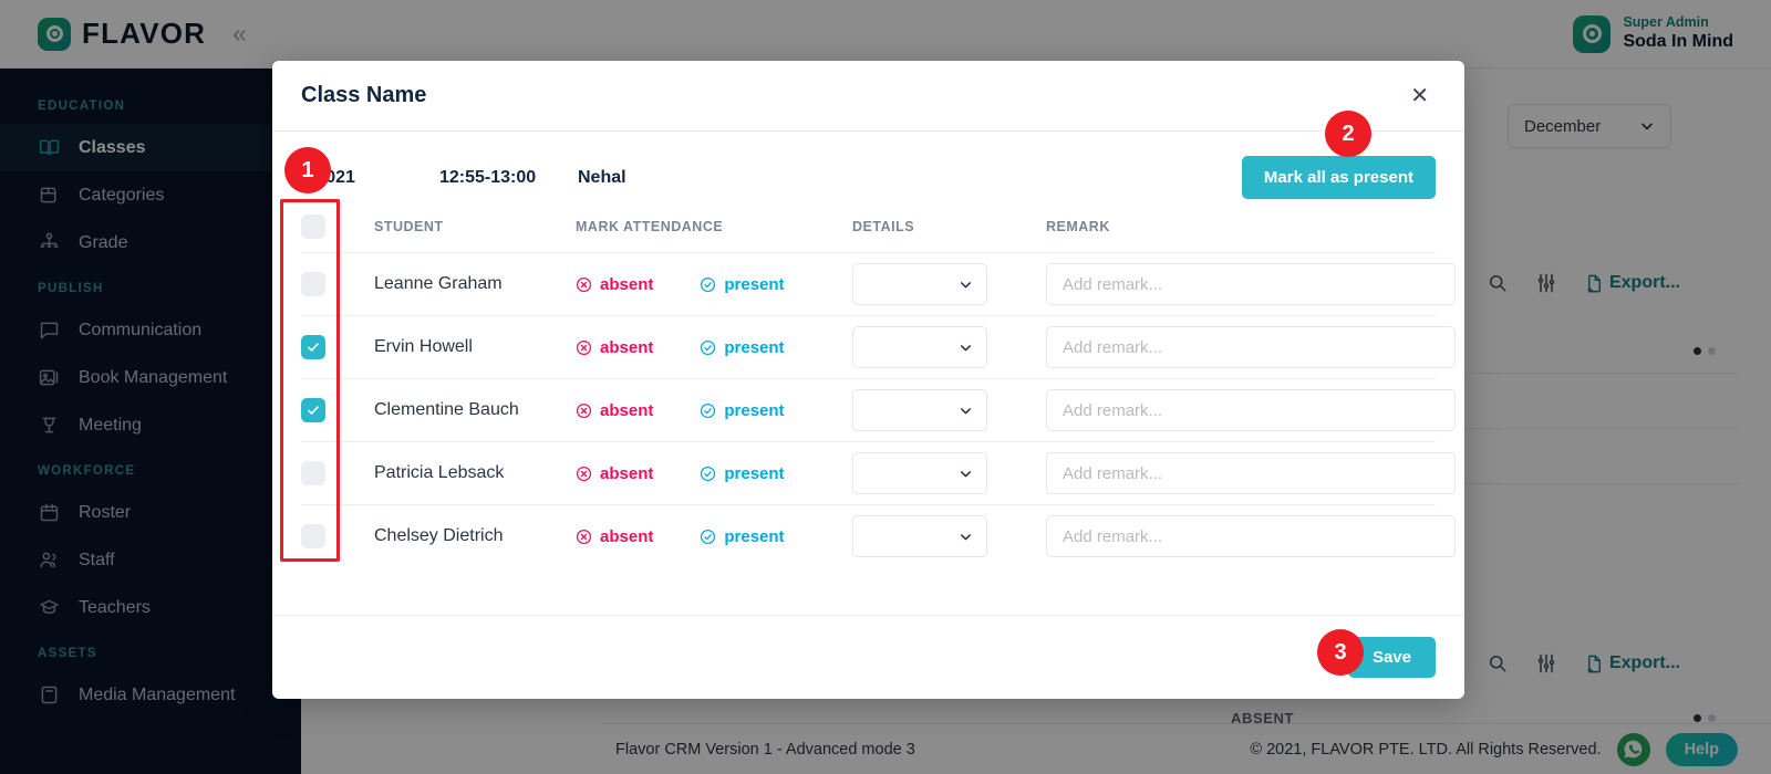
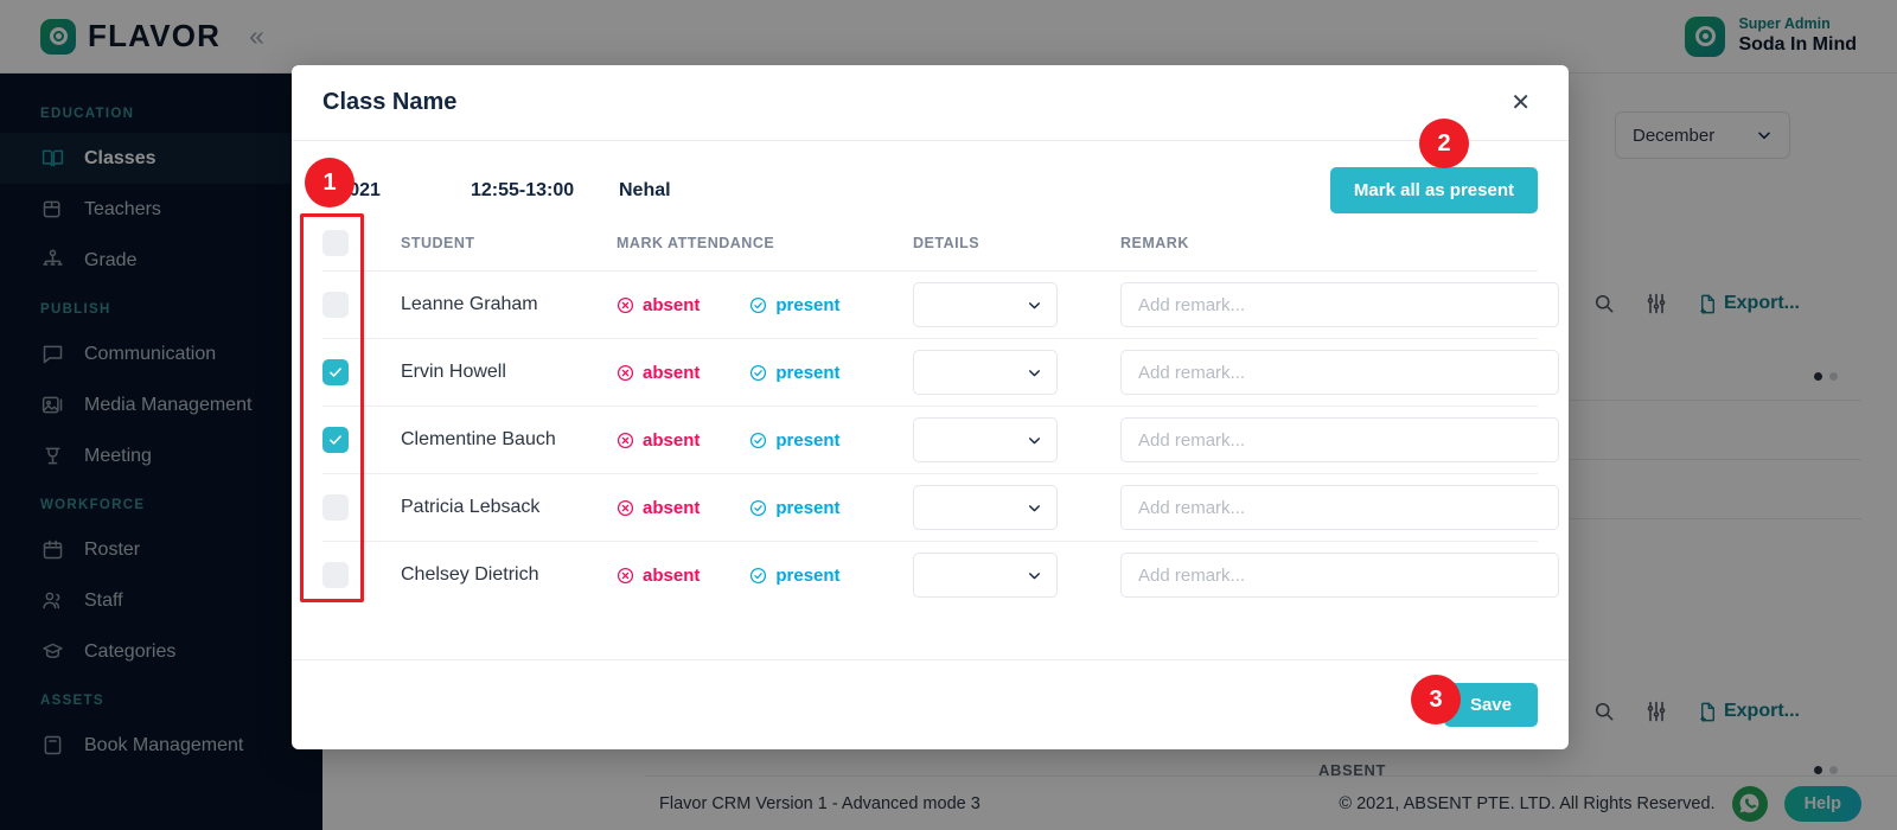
  FLAVOR
  «
  Super Admin
  Soda In Mind
  EDUCATION
  Classes
- Categories
+ Teachers
  Grade
  PUBLISH
  Communication
- Book Management
+ Media Management
  Meeting
  WORKFORCE
  Roster
  Staff
- Teachers
+ Categories
  ASSETS
- Media Management
+ Book Management
  December
  Export...
  Export...
  ABSENT
  Flavor CRM Version 1 - Advanced mode 3
- © 2021, FLAVOR PTE. LTD. All Rights Reserved.
+ © 2021, ABSENT PTE. LTD. All Rights Reserved.
  Help
  Class Name
  ✕
  12:55-13:00
  Nehal
  Mark all as present
  	STUDENT	MARK ATTENDANCE	DETAILS	REMARK
  	Leanne Graham	absent present		Add remark...
  	Ervin Howell	absent present		Add remark...
  	Clementine Bauch	absent present		Add remark...
  	Patricia Lebsack	absent present		Add remark...
  	Chelsey Dietrich	absent present		Add remark...
  Save
  1
  2
  3
